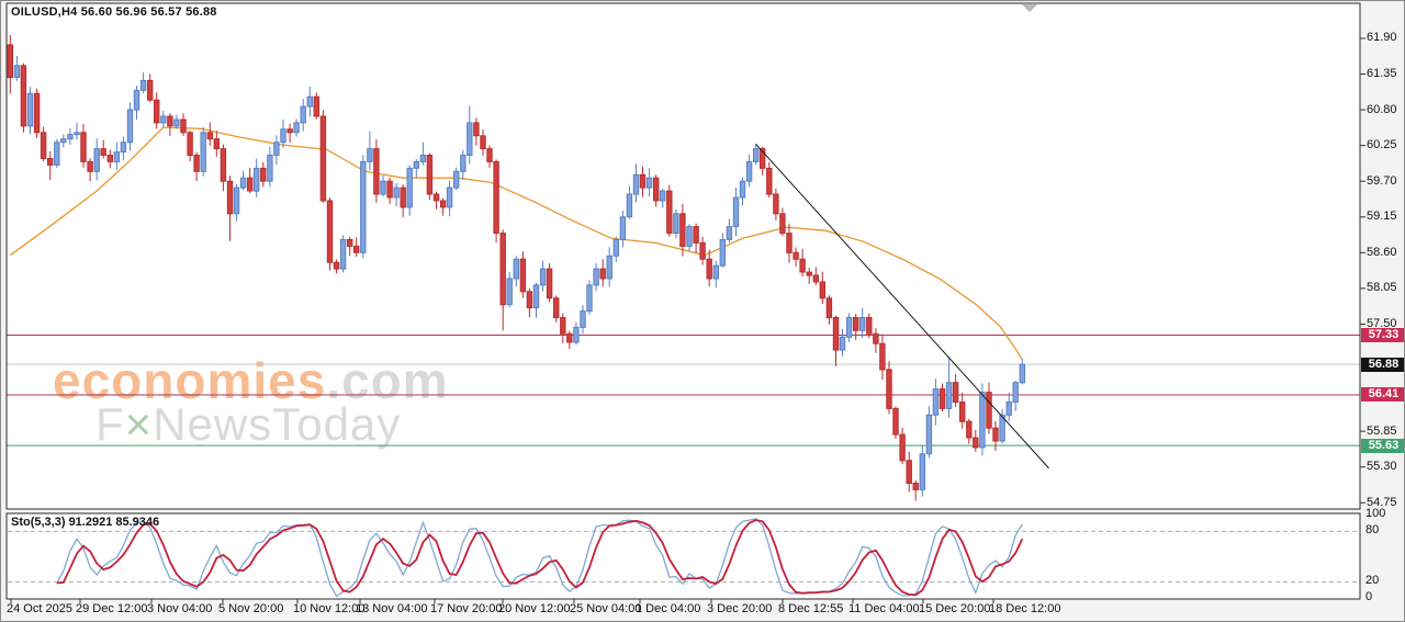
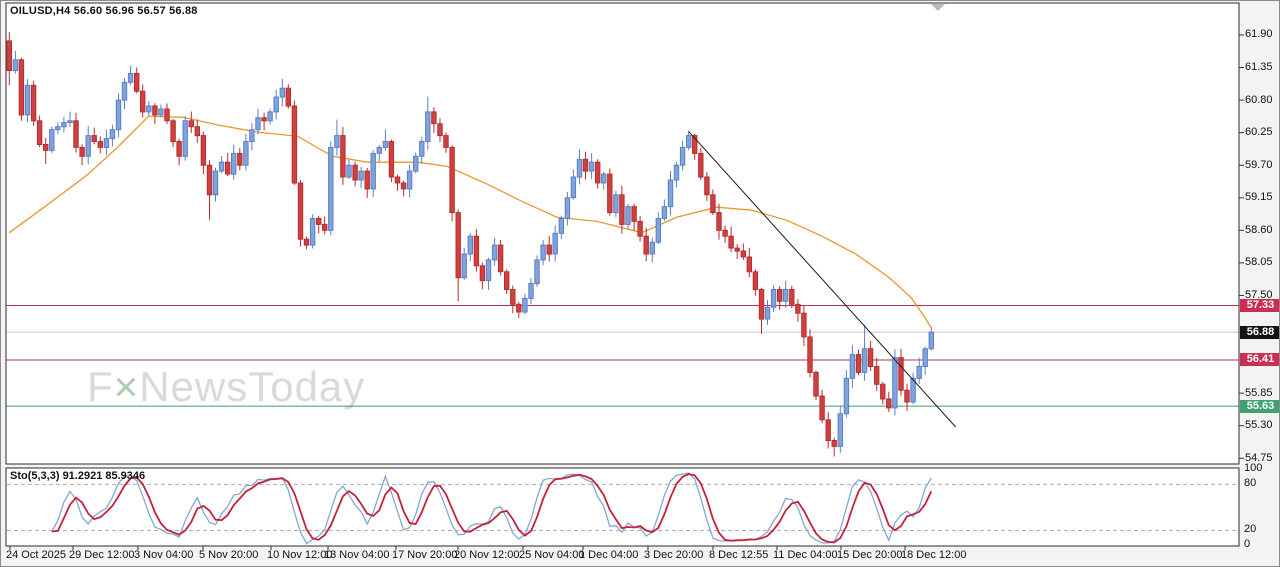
- economies.com
  F×NewsToday
  OILUSD,H4 56.60 56.96 56.57 56.88
  Sto(5,3,3) 91.2921 85.9346
  61.90
  61.35
  60.80
  60.25
  59.70
  59.15
  58.60
  58.05
  57.50
  55.85
  55.30
  54.75
  57.33
  56.88
  56.41
  55.63
  100
  80
  20
  0
  24 Oct 2025
  29 Dec 12:00
  3 Nov 04:00
  5 Nov 20:00
  10 Nov 12:00
  13 Nov 04:00
  17 Nov 20:00
  20 Nov 12:00
  25 Nov 04:00
  1 Dec 04:00
  3 Dec 20:00
  8 Dec 12:55
  11 Dec 04:00
  15 Dec 20:00
  18 Dec 12:00
